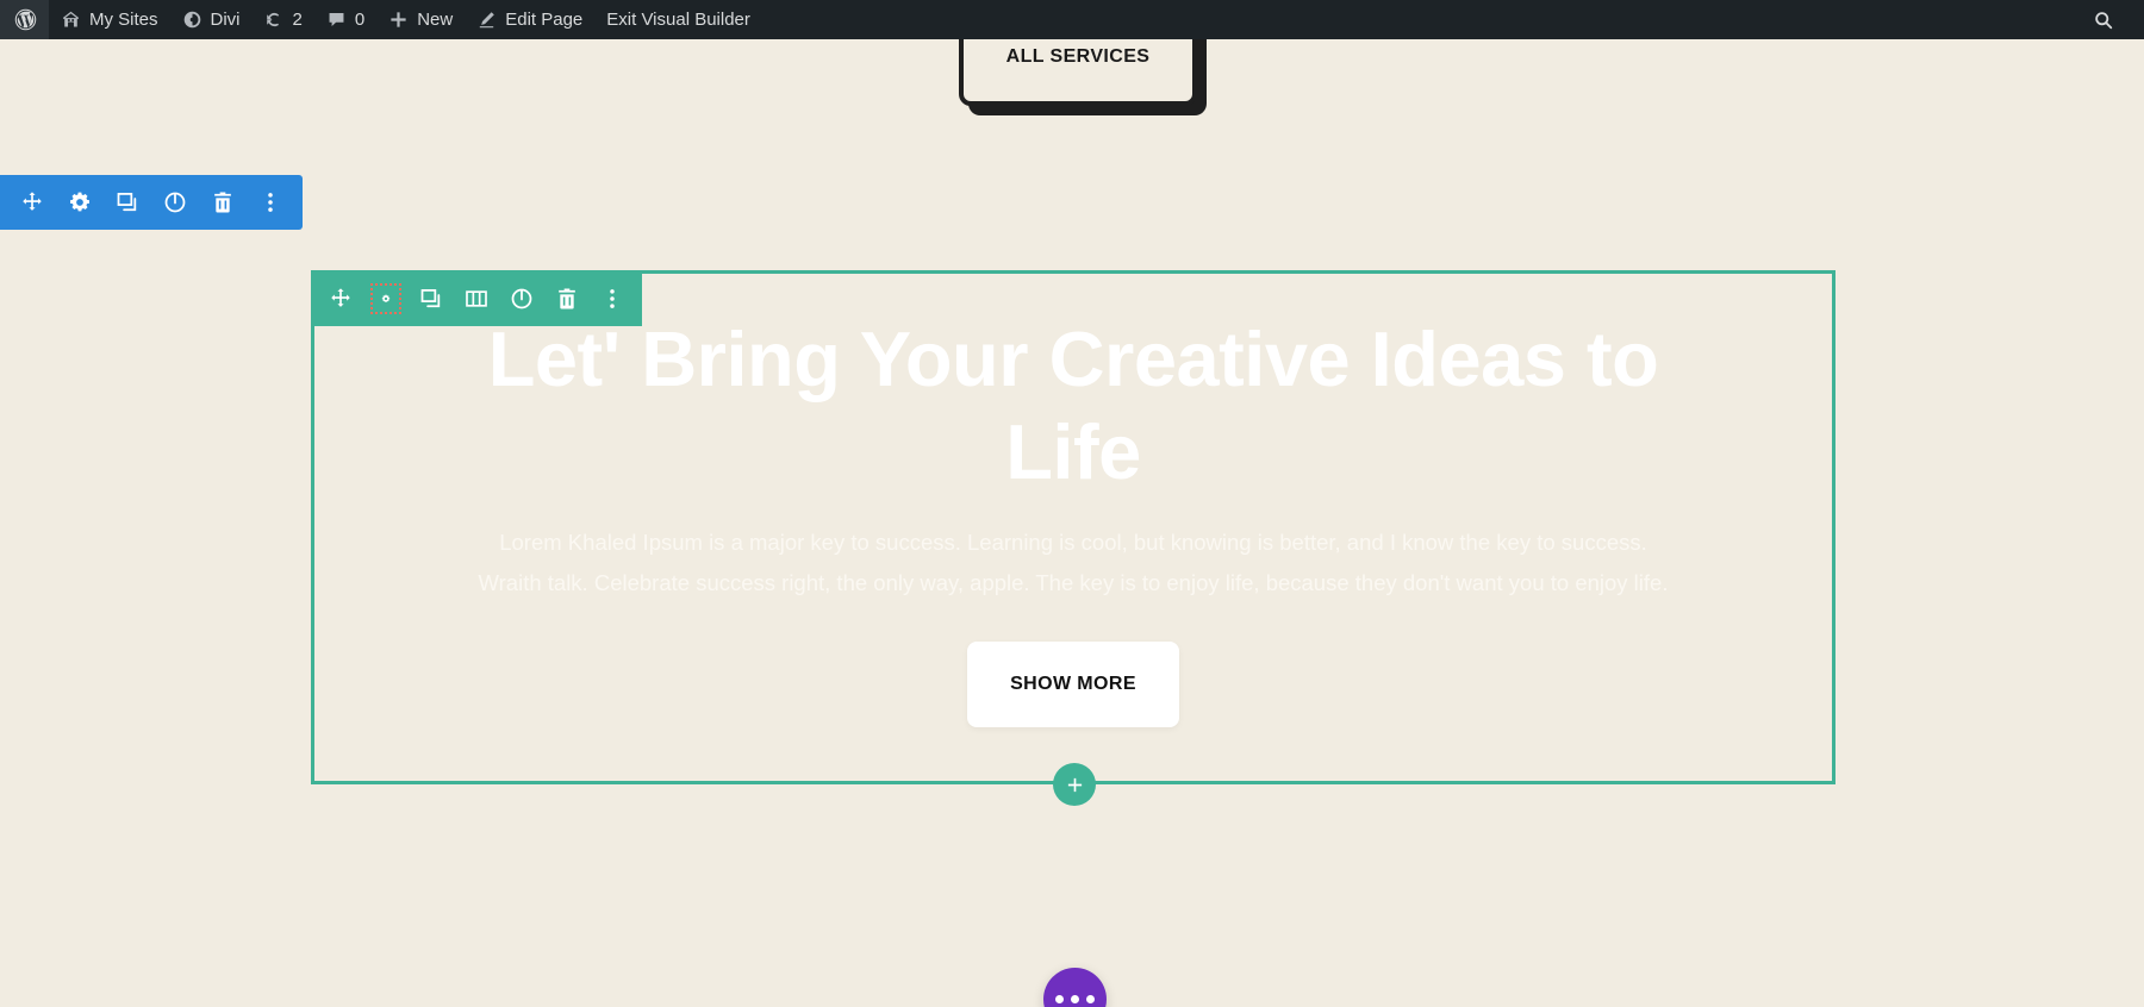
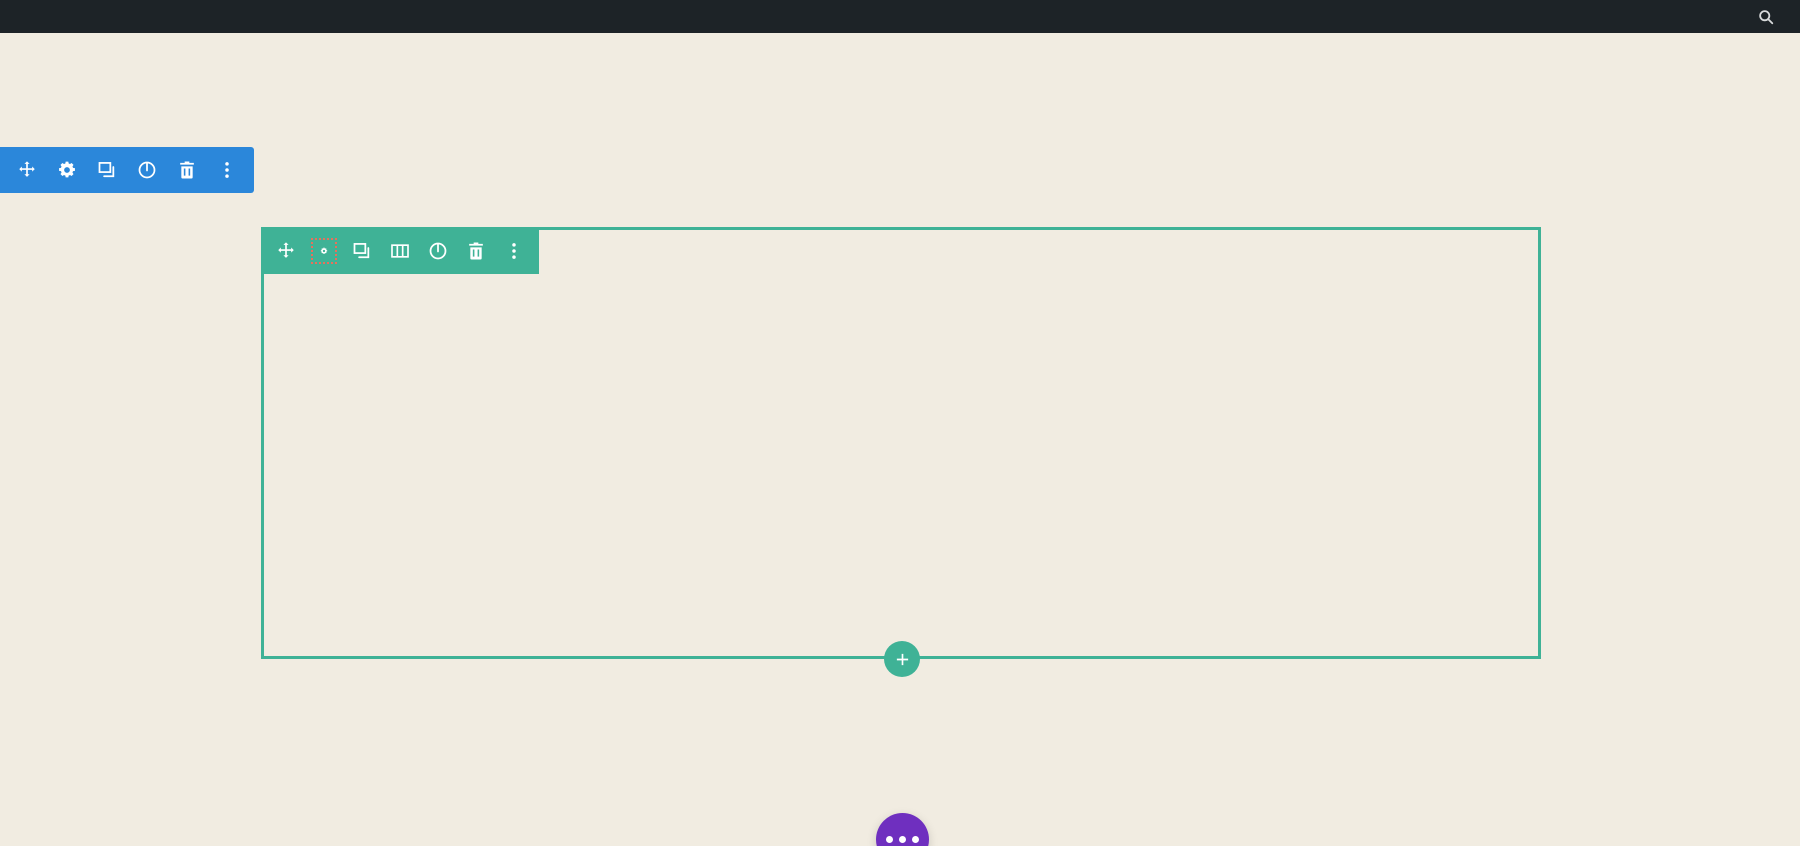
- My Sites
- Divi
- 2
- 0
- New
- Edit Page
- Exit Visual Builder
- ALL SERVICES
- Let' Bring Your Creative Ideas to Life
- SHOW MORE
